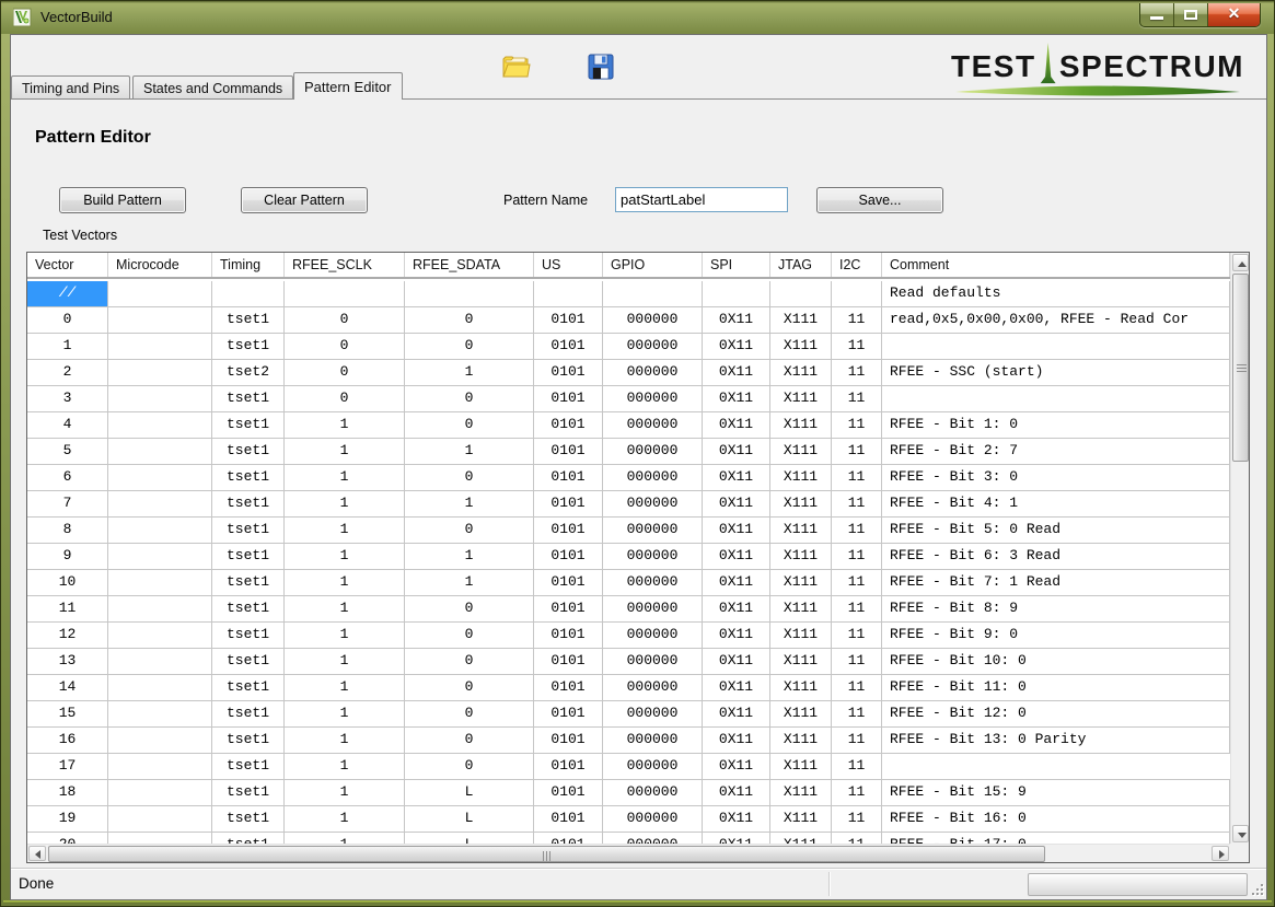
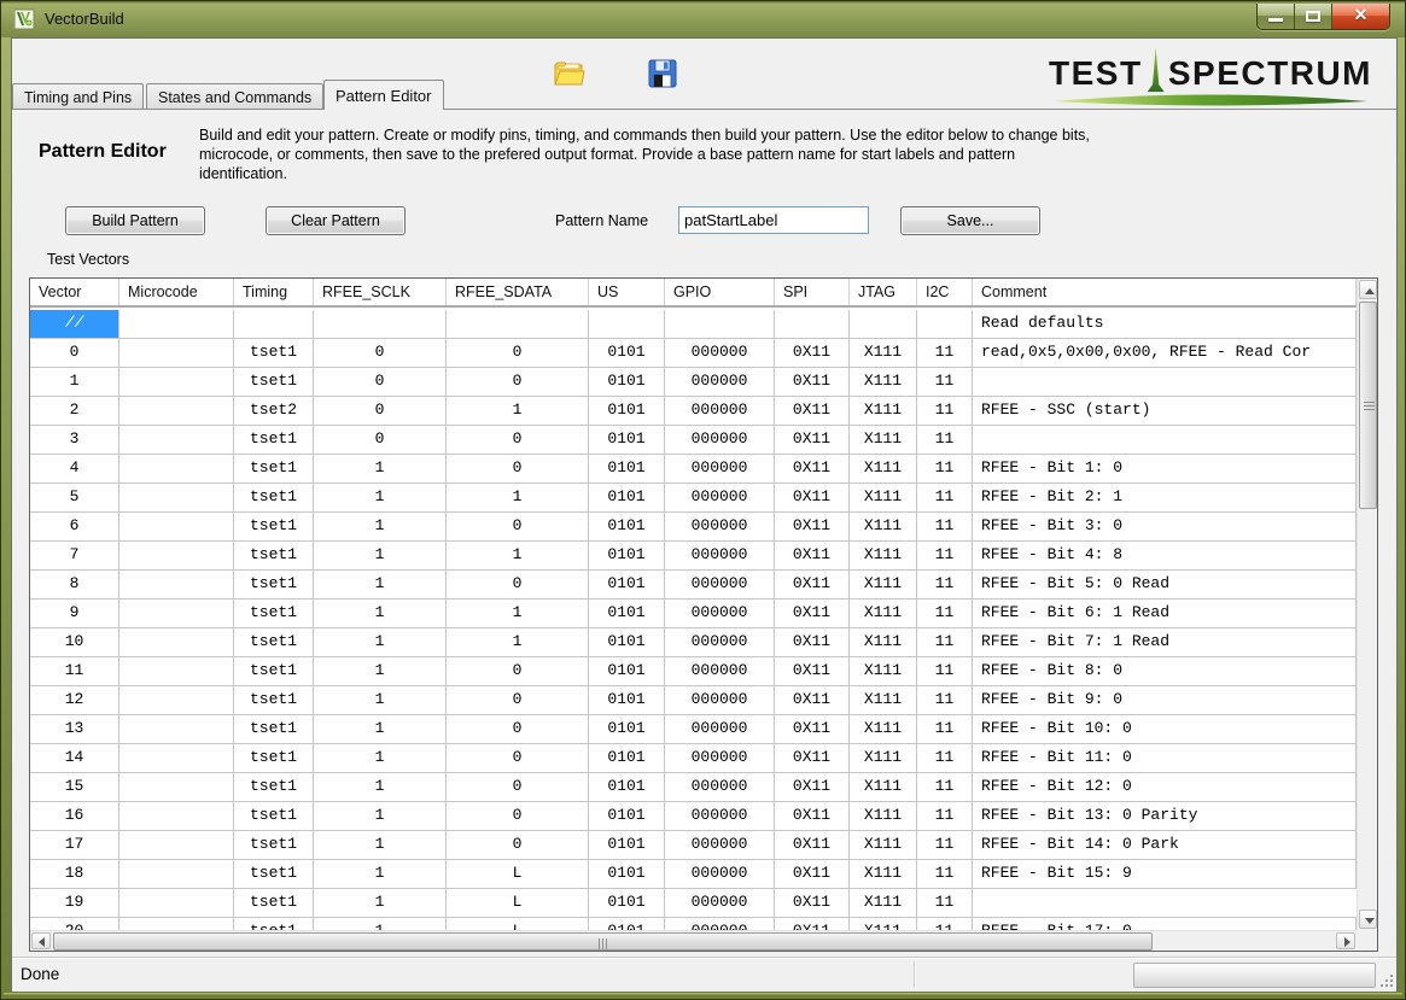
  VectorBuild
  ✕
  TEST
  SPECTRUM
  Timing and Pins
  States and Commands
  Pattern Editor
  Pattern Editor
+ Build and edit your pattern. Create or modify pins, timing, and commands then build your pattern. Use the editor below to change bits, microcode, or comments, then save to the prefered output format. Provide a base pattern name for start labels and pattern identification.
  Build Pattern
  Clear Pattern
  Pattern Name
  patStartLabel
  Save...
  Test Vectors
  Vector
  Microcode
  Timing
  RFEE_SCLK
  RFEE_SDATA
  US
  GPIO
  SPI
  JTAG
  I2C
  Comment
  //
  Read defaults
  0
  tset1
  0
  0
  0101
  000000
  0X11
  X111
  11
  read,0x5,0x00,0x00, RFEE - Read Cor
  1
  tset1
  0
  0
  0101
  000000
  0X11
  X111
  11
  2
  tset2
  0
  1
  0101
  000000
  0X11
  X111
  11
  RFEE - SSC (start)
  3
  tset1
  0
  0
  0101
  000000
  0X11
  X111
  11
  4
  tset1
  1
  0
  0101
  000000
  0X11
  X111
  11
  RFEE - Bit 1: 0
  5
  tset1
  1
  1
  0101
  000000
  0X11
  X111
  11
- RFEE - Bit 2: 7
+ RFEE - Bit 2: 1
  6
  tset1
  1
  0
  0101
  000000
  0X11
  X111
  11
  RFEE - Bit 3: 0
  7
  tset1
  1
  1
  0101
  000000
  0X11
  X111
  11
- RFEE - Bit 4: 1
+ RFEE - Bit 4: 8
  8
  tset1
  1
  0
  0101
  000000
  0X11
  X111
  11
  RFEE - Bit 5: 0 Read
  9
  tset1
  1
  1
  0101
  000000
  0X11
  X111
  11
- RFEE - Bit 6: 3 Read
+ RFEE - Bit 6: 1 Read
  10
  tset1
  1
  1
  0101
  000000
  0X11
  X111
  11
  RFEE - Bit 7: 1 Read
  11
  tset1
  1
  0
  0101
  000000
  0X11
  X111
  11
- RFEE - Bit 8: 9
+ RFEE - Bit 8: 0
  12
  tset1
  1
  0
  0101
  000000
  0X11
  X111
  11
  RFEE - Bit 9: 0
  13
  tset1
  1
  0
  0101
  000000
  0X11
  X111
  11
  RFEE - Bit 10: 0
  14
  tset1
  1
  0
  0101
  000000
  0X11
  X111
  11
  RFEE - Bit 11: 0
  15
  tset1
  1
  0
  0101
  000000
  0X11
  X111
  11
  RFEE - Bit 12: 0
  16
  tset1
  1
  0
  0101
  000000
  0X11
  X111
  11
  RFEE - Bit 13: 0 Parity
  17
  tset1
  1
  0
  0101
  000000
  0X11
  X111
  11
+ RFEE - Bit 14: 0 Park
  18
  tset1
  1
  L
  0101
  000000
  0X11
  X111
  11
  RFEE - Bit 15: 9
  19
  tset1
  1
  L
  0101
  000000
  0X11
  X111
  11
- RFEE - Bit 16: 0
  Done
